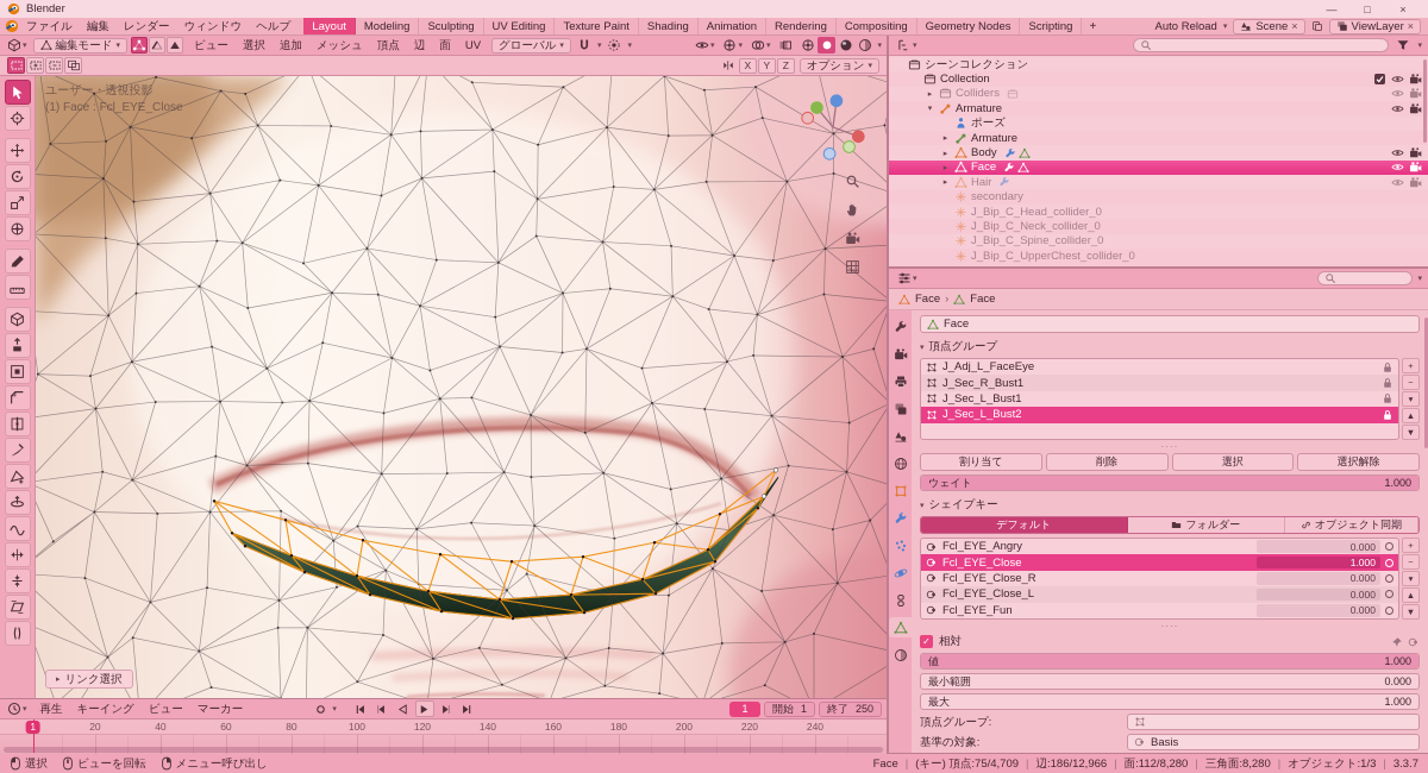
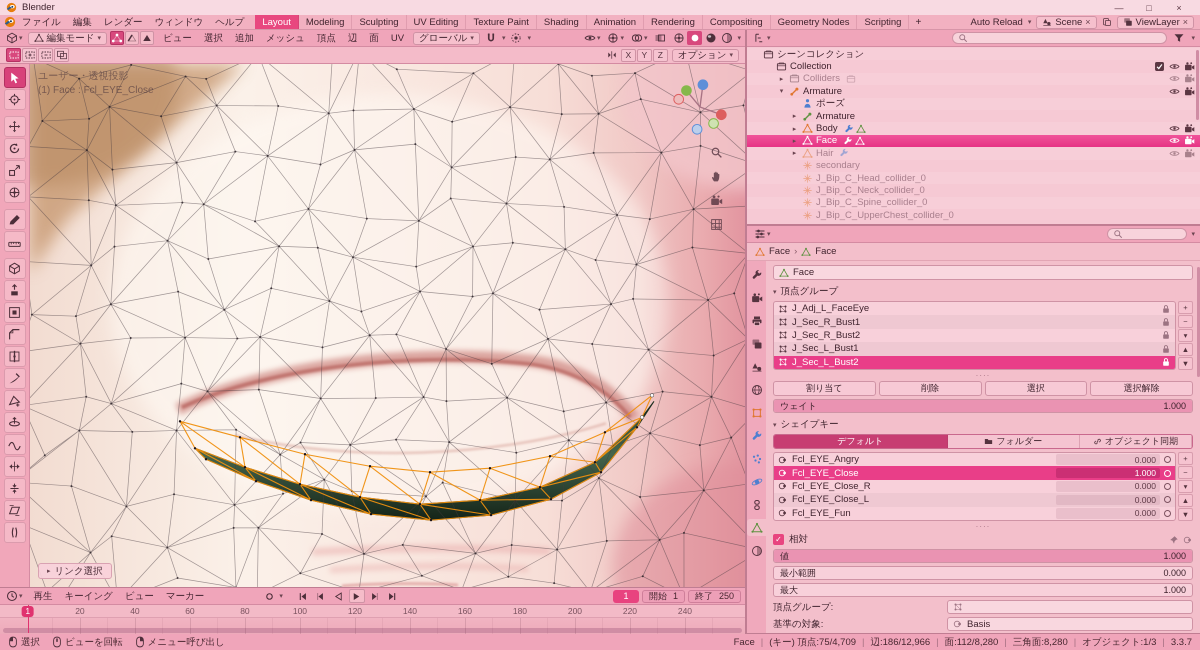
  Blender
  —
  □
  ×
  ファイル
  編集
  レンダー
  ウィンドウ
  ヘルプ
  Layout
  Modeling
  Sculpting
  UV Editing
  Texture Paint
  Shading
  Animation
  Rendering
  Compositing
  Geometry Nodes
  Scripting
  +
  Auto Reload
  Scene
  ×
  ViewLayer
  ×
  編集モード
  ビュー
  選択
  追加
  メッシュ
  頂点
  辺
  面
  UV
  グローバル
  X
  Y
  Z
  オプション
  ユーザー・透視投影
  (1) Face : Fcl_EYE_Close
  リンク選択
  再生
  キーイング
  ビュー
  マーカー
  1
  開始
  1
  終了
  250
  20
  40
  60
  80
  100
  120
  140
  160
  180
  200
  220
  240
  1
  シーンコレクション
  Collection
  Colliders
  Armature
  ポーズ
  Armature
  Body
  Face
  Hair
  secondary
  J_Bip_C_Head_collider_0
  J_Bip_C_Neck_collider_0
  J_Bip_C_Spine_collider_0
  J_Bip_C_UpperChest_collider_0
  Face
  ›
  Face
  Face
  頂点グループ
  J_Adj_L_FaceEye
  J_Sec_R_Bust1
+ J_Sec_R_Bust2
  J_Sec_L_Bust1
  J_Sec_L_Bust2
  +
  −
  ▾
  ▲
  ▼
  ····
  割り当て
  削除
  選択
  選択解除
  ウェイト
  1.000
  シェイプキー
  デフォルト
  フォルダー
  オブジェクト同期
  Fcl_EYE_Angry
  0.000
  Fcl_EYE_Close
  1.000
  Fcl_EYE_Close_R
  0.000
  Fcl_EYE_Close_L
  0.000
  Fcl_EYE_Fun
  0.000
  +
  −
  ▾
  ▲
  ▼
  ····
  ✓
  相対
  値
  1.000
  最小範囲
  0.000
  最大
  1.000
  頂点グループ:
  基準の対象:
  Basis
  選択
  ビューを回転
  メニュー呼び出し
  Face
  |
  (キー) 頂点:75/4,709
  |
  辺:186/12,966
  |
  面:112/8,280
  |
  三角面:8,280
  |
  オブジェクト:1/3
  |
  3.3.7
